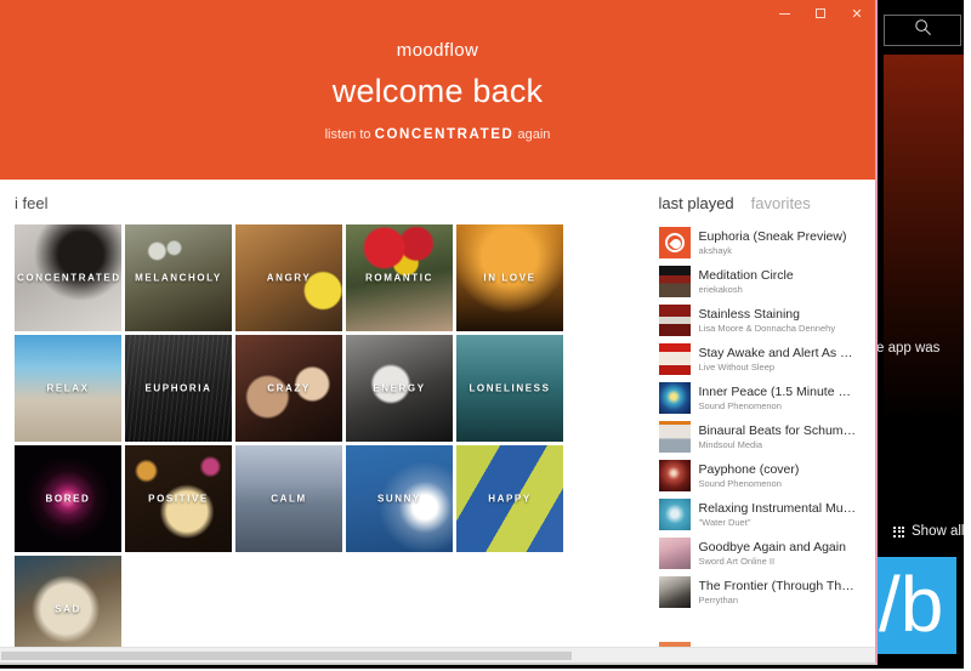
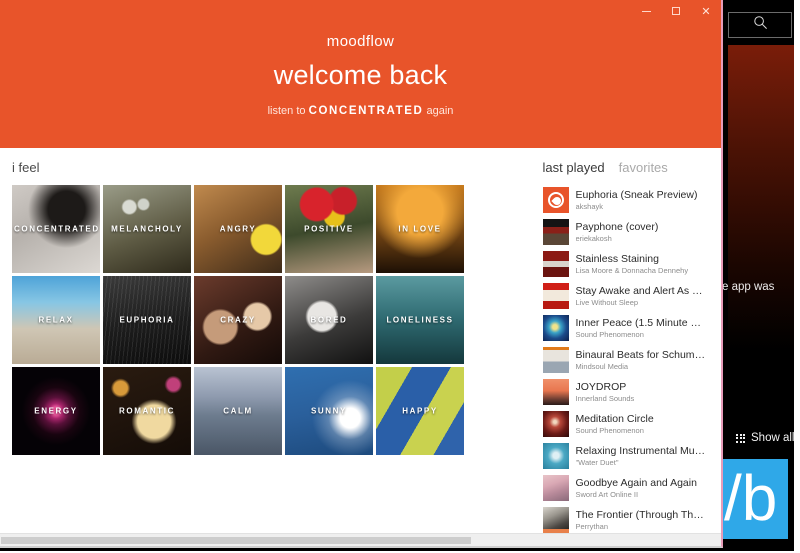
  e app was
  Show al
  /b
  ✕
  moodflow
  welcome back
  listen to CONCENTRATED again
  i feel
  CONCENTRATED
  MELANCHOLY
  ANGRY
- ROMANTIC
+ POSITIVE
  IN LOVE
  RELAX
  EUPHORIA
  CRAZY
- ENERGY
+ BORED
  LONELINESS
- BORED
+ ENERGY
- POSITIVE
+ ROMANTIC
  CALM
  SUNNY
  HAPPY
- SAD
  last played
  favorites
  Euphoria (Sneak Preview)
  akshayk
- Meditation Circle
+ Payphone (cover)
  eriekakosh
  Stainless Staining
  Lisa Moore & Donnacha Dennehy
  Stay Awake and Alert As Lon
  Live Without Sleep
  Inner Peace (1.5 Minute Edit
  Sound Phenomenon
  Binaural Beats for Schuman
  Mindsoul Media
+ JOYDROP
+ Innerland Sounds
- Payphone (cover)
+ Meditation Circle
  Sound Phenomenon
  Relaxing Instrumental Music
  "Water Duet"
  Goodbye Again and Again
  Sword Art Online II
  The Frontier (Through The K
  Perrythan
